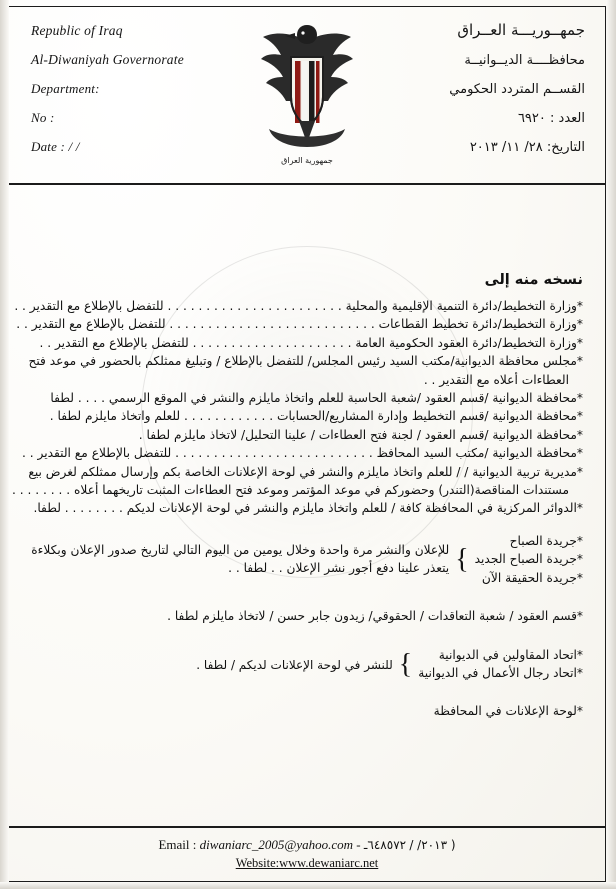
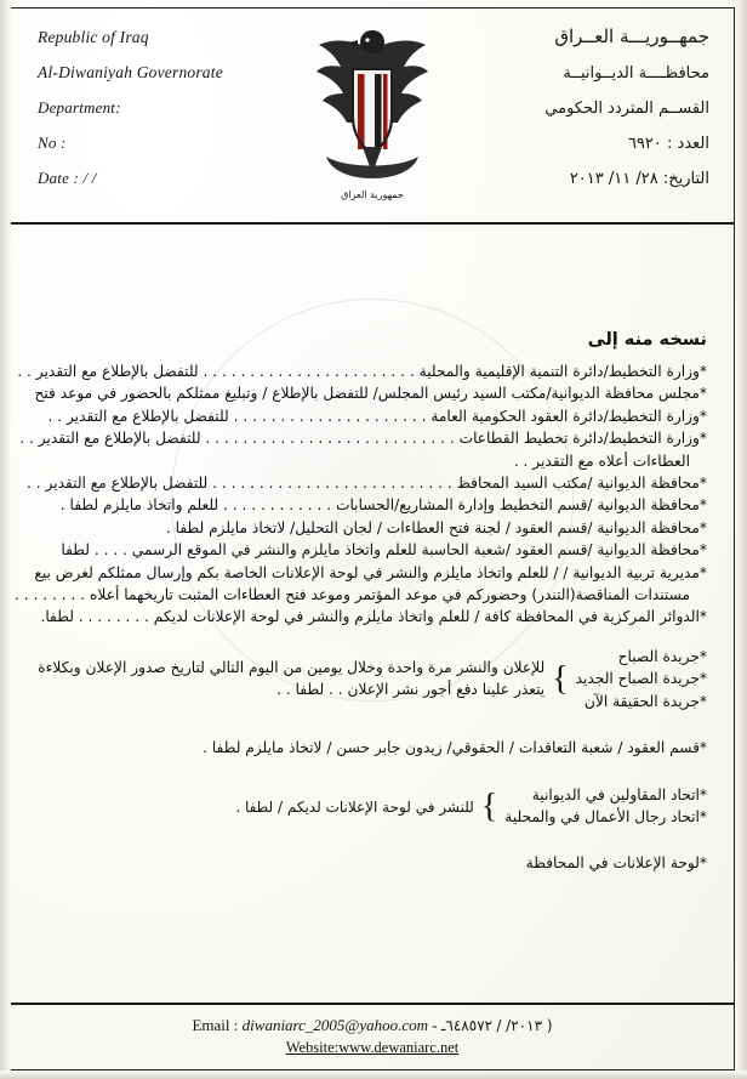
  Republic of Iraq
  Al-Diwaniyah Governorate
  Department:
  No :
  Date : / /
  جمهورية العراق
  جمهــوريـــة العــراق
  محافظــــة الديــوانيــة
  القســم المتردد الحكومي
  العدد : ٦٩٢٠
  التاريخ: ٢٨/ ١١/ ٢٠١٣
  نسخه منه إلى
  *وزارة التخطيط/دائرة التنمية الإقليمية والمحلية . . . . . . . . . . . . . . . . . . . . . . . للتفضل بالإطلاع مع التقدير . .
- *وزارة التخطيط/دائرة تخطيط القطاعات . . . . . . . . . . . . . . . . . . . . . . . . . . . للتفضل بالإطلاع مع التقدير . .
+ *مجلس محافظة الديوانية/مكتب السيد رئيس المجلس/ للتفضل بالإطلاع / وتبليغ ممثلكم بالحضور في موعد فتح
  *وزارة التخطيط/دائرة العقود الحكومية العامة . . . . . . . . . . . . . . . . . . . . . للتفضل بالإطلاع مع التقدير . .
- *مجلس محافظة الديوانية/مكتب السيد رئيس المجلس/ للتفضل بالإطلاع / وتبليغ ممثلكم بالحضور في موعد فتح
+ *وزارة التخطيط/دائرة تخطيط القطاعات . . . . . . . . . . . . . . . . . . . . . . . . . . . للتفضل بالإطلاع مع التقدير . .
  العطاءات أعلاه مع التقدير . .
- *محافظة الديوانية /قسم العقود /شعبة الحاسبة للعلم واتخاذ مايلزم والنشر في الموقع الرسمي . . . . لطفا
+ *محافظة الديوانية /مكتب السيد المحافظ . . . . . . . . . . . . . . . . . . . . . . . . . . للتفضل بالإطلاع مع التقدير . .
  *محافظة الديوانية /قسم التخطيط وإدارة المشاريع/الحسابات . . . . . . . . . . . . للعلم واتخاذ مايلزم لطفا .
- *محافظة الديوانية /قسم العقود / لجنة فتح العطاءات / علينا التحليل/ لاتخاذ مايلزم لطفا .
+ *محافظة الديوانية /قسم العقود / لجنة فتح العطاءات / لجان التحليل/ لاتخاذ مايلزم لطفا .
- *محافظة الديوانية /مكتب السيد المحافظ . . . . . . . . . . . . . . . . . . . . . . . . . . للتفضل بالإطلاع مع التقدير . .
+ *محافظة الديوانية /قسم العقود /شعبة الحاسبة للعلم واتخاذ مايلزم والنشر في الموقع الرسمي . . . . لطفا
  *مديرية تربية الديوانية / / للعلم واتخاذ مايلزم والنشر في لوحة الإعلانات الخاصة بكم وإرسال ممثلكم لغرض بيع
  مستندات المناقصة(التندر) وحضوركم في موعد المؤتمر وموعد فتح العطاءات المثبت تاريخهما أعلاه . . . . . . . .
  *الدوائر المركزية في المحافظة كافة / للعلم واتخاذ مايلزم والنشر في لوحة الإعلانات لديكم . . . . . . . . لطفا.
  *جريدة الصباح
  *جريدة الصباح الجديد
  *جريدة الحقيقة الآن
  }
  للإعلان والنشر مرة واحدة وخلال يومين من اليوم التالي لتاريخ صدور الإعلان وبكلاءة
  يتعذر علينا دفع أجور نشر الإعلان . . لطفا . .
  *قسم العقود / شعبة التعاقدات / الحقوقي/ زيدون جابر حسن / لاتخاذ مايلزم لطفا .
  *اتحاد المقاولين في الديوانية
- *اتحاد رجال الأعمال في الديوانية
+ *اتحاد رجال الأعمال في والمحلية
  }
  للنشر في لوحة الإعلانات لديكم / لطفا .
  *لوحة الإعلانات في المحافظة
  Email : diwaniarc_2005@yahoo.com - ( ٢٠١٣/ / ٦٤٨٥٧٢ـ
  Website:www.dewaniarc.net
